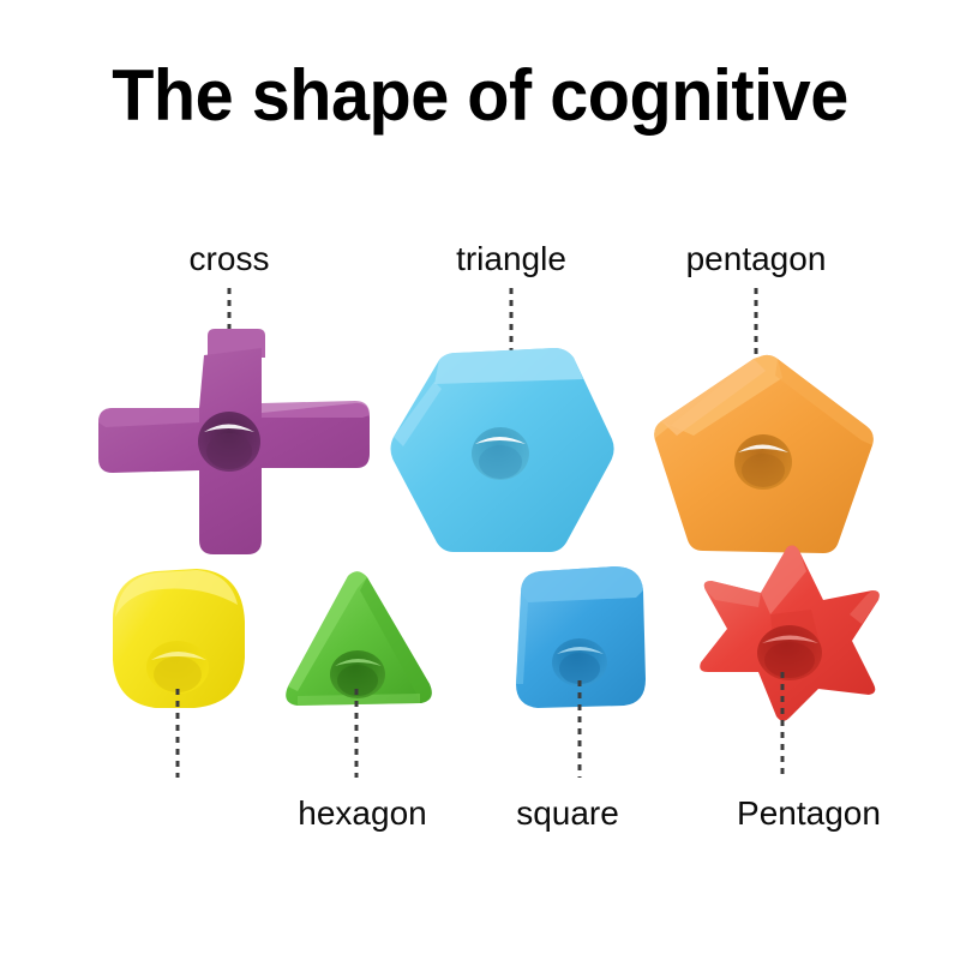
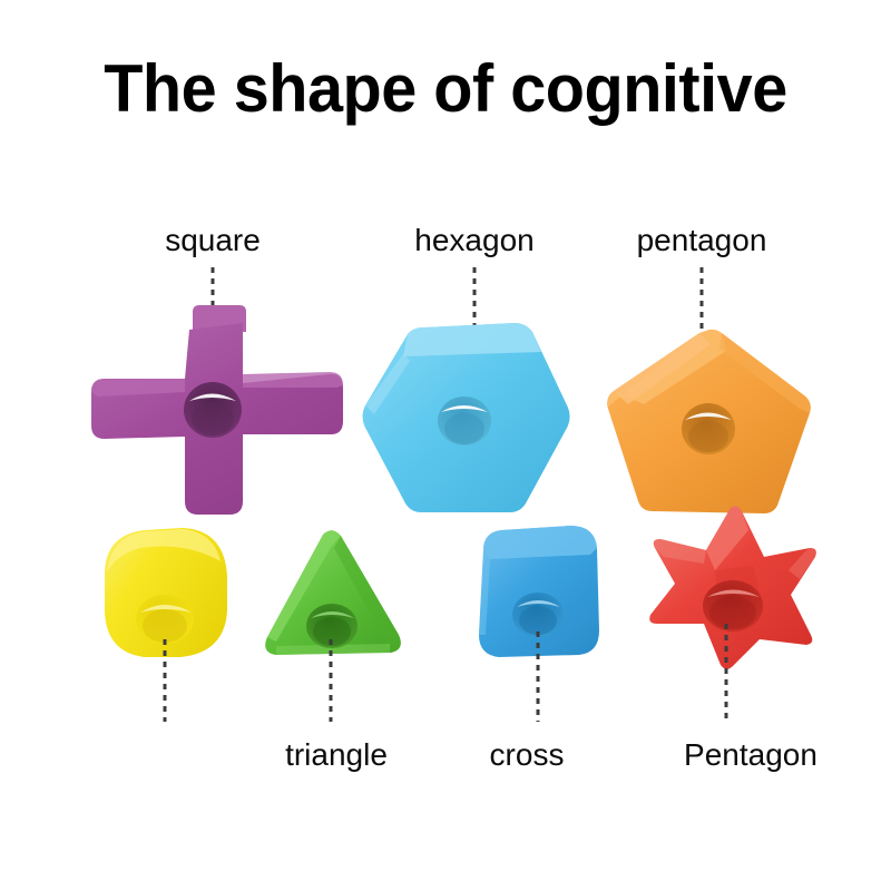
  The shape of cognitive
- cross
+ square
- triangle
+ hexagon
  pentagon
- hexagon
+ triangle
- square
+ cross
  Pentagon
